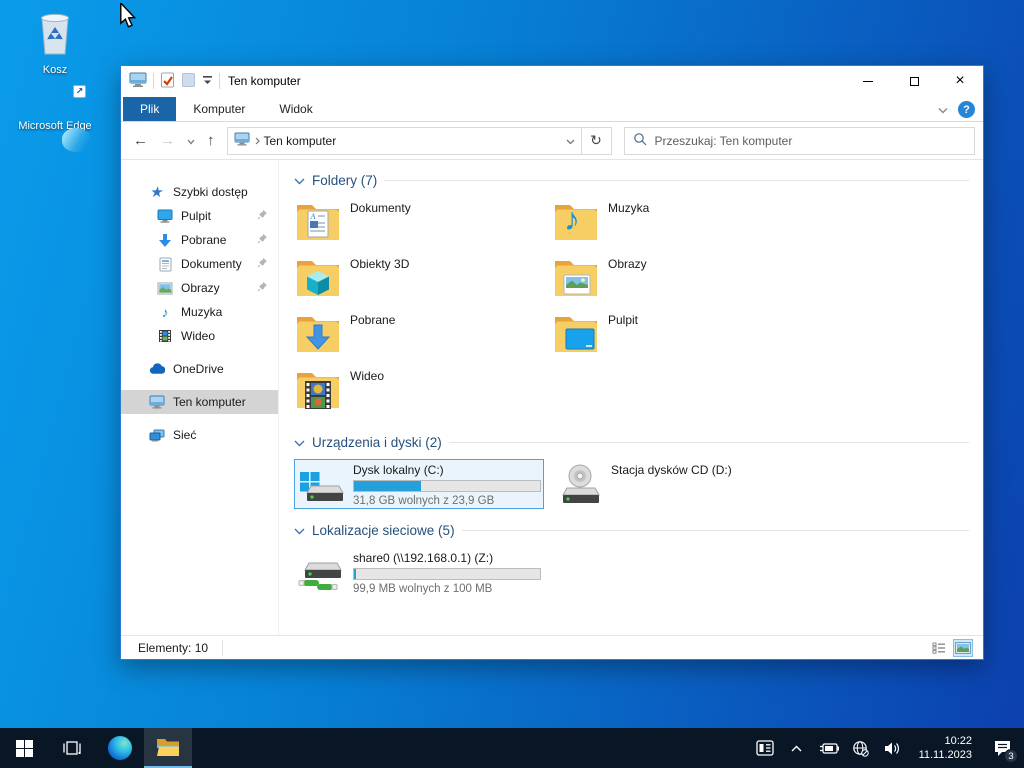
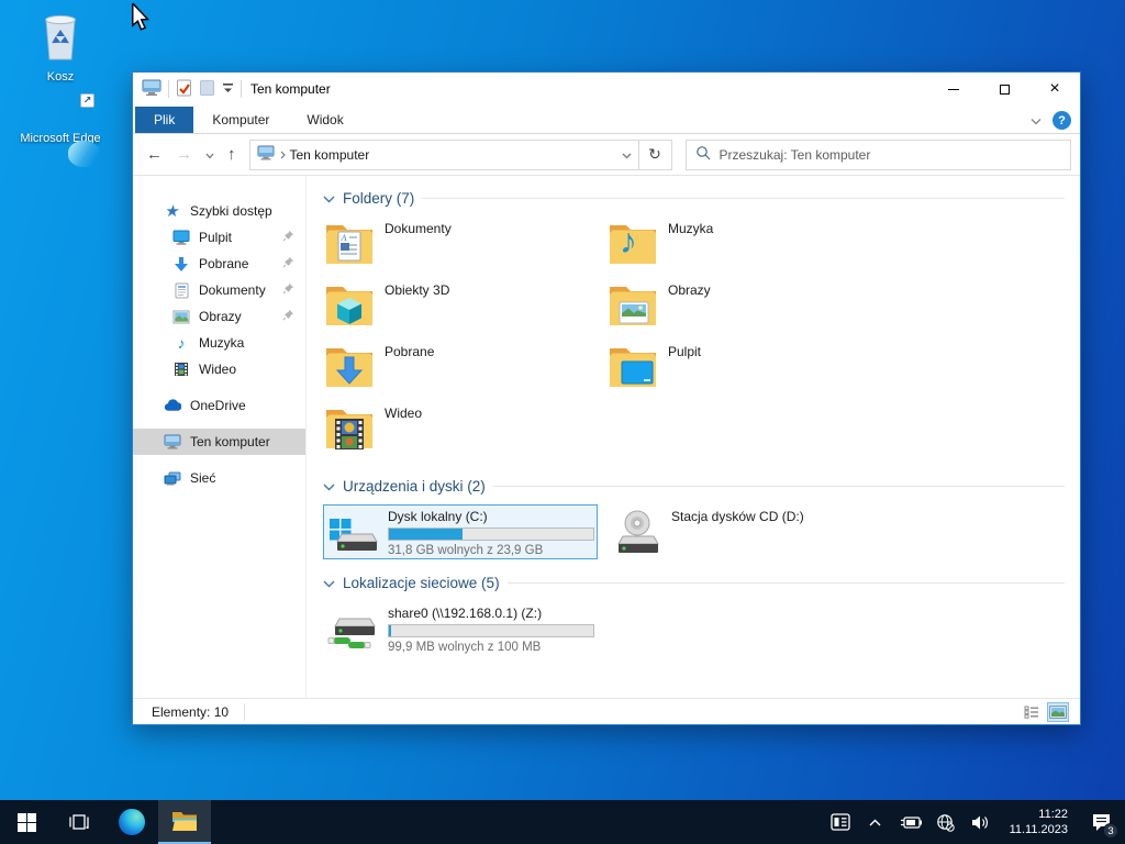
  Kosz
  ↗
  Microsoft Edge
  Ten komputer
  ×
  Plik
  Komputer
  Widok
  ?
  ←
  →
  ↑
  Ten komputer
  ↻
  Przeszukaj: Ten komputer
  Szybki dostęp
  Pulpit
  Pobrane
  Dokumenty
  Obrazy
  ♪
  Muzyka
  Wideo
  OneDrive
  Ten komputer
  Sieć
  Foldery (7)
  A
  Dokumenty
  ♪
  Muzyka
  Obiekty 3D
  Obrazy
  Pobrane
  Pulpit
  Wideo
  Urządzenia i dyski (2)
  Dysk lokalny (C:)
  31,8 GB wolnych z 23,9 GB
  Stacja dysków CD (D:)
  Lokalizacje sieciowe (5)
  share0 (\\192.168.0.1) (Z:)
  99,9 MB wolnych z 100 MB
  Elementy: 10
- 10:22
+ 11:22
  11.11.2023
  3
